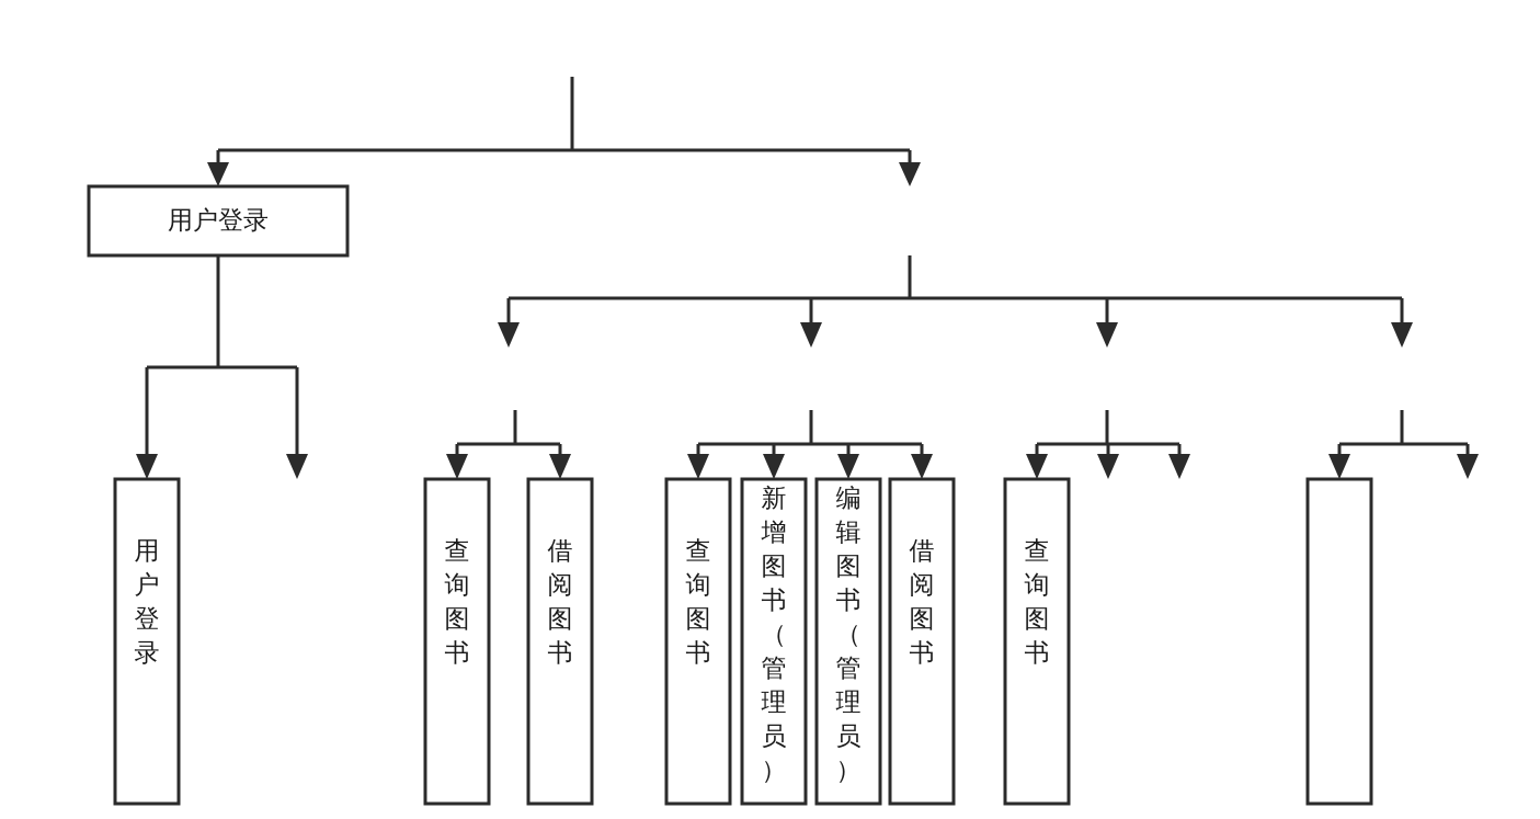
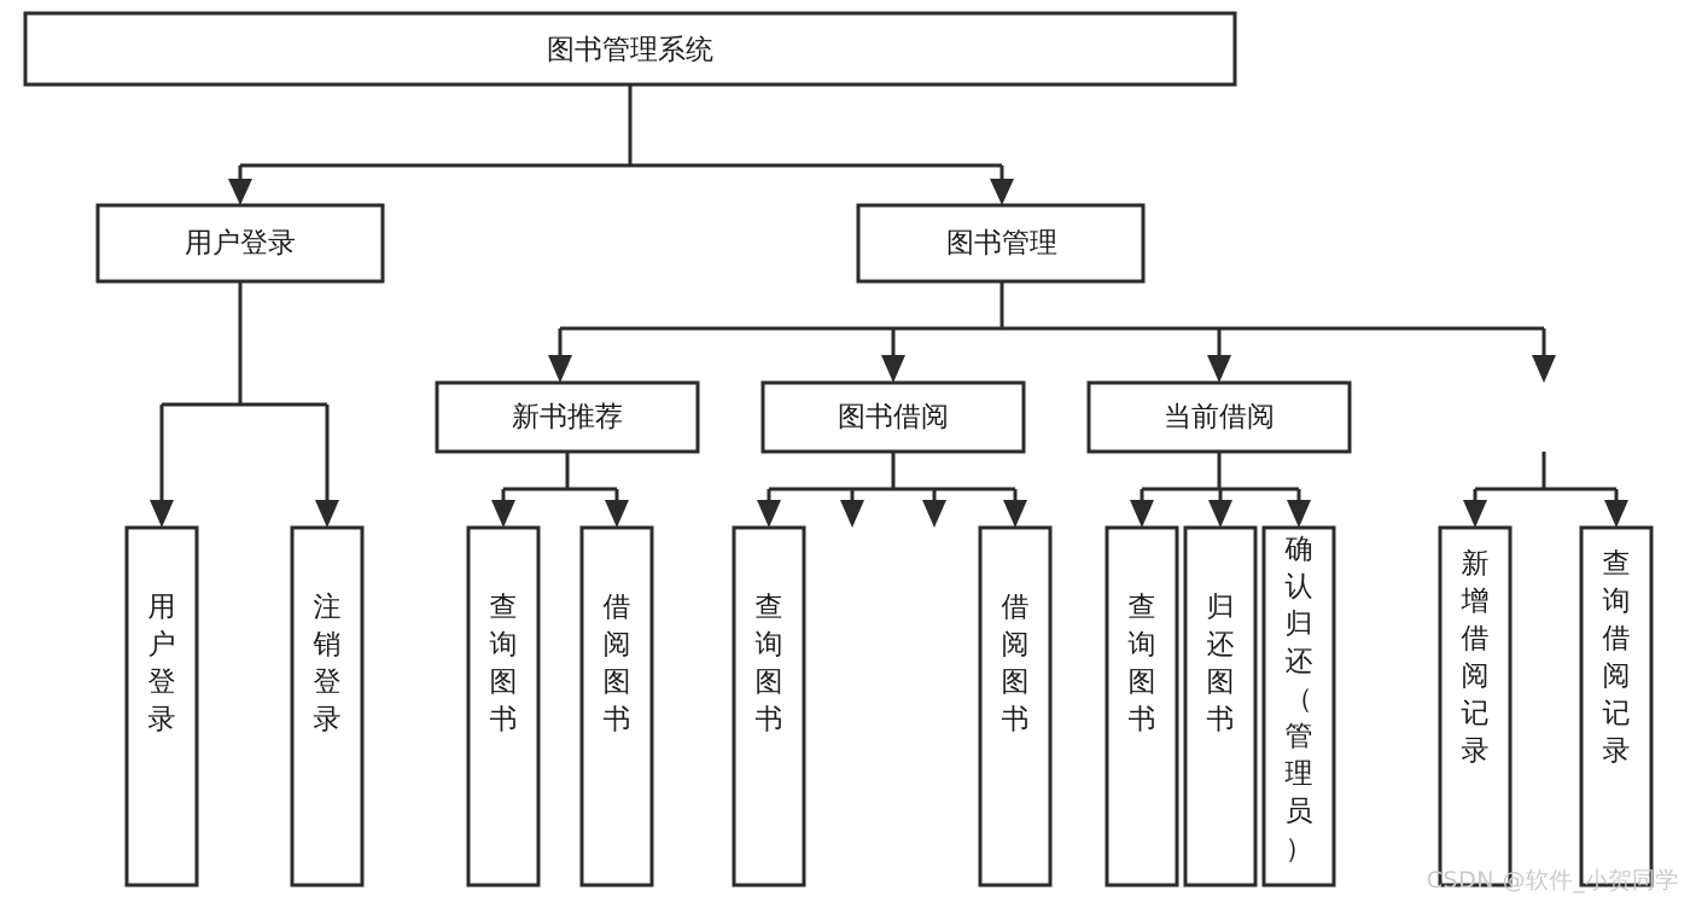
+ 图书管理系统
  用户登录
+ 图书管理
+ 新书推荐
+ 图书借阅
+ 当前借阅
  用户登录
+ 注销登录
  查询图书
  借阅图书
  查询图书
- 新增图书（管理员）
- 编辑图书（管理员）
  借阅图书
  查询图书
+ 归还图书
+ 确认归还（管理员）
+ 新增借阅记录
+ 查询借阅记录
+ CSDN @软件_小贺同学
